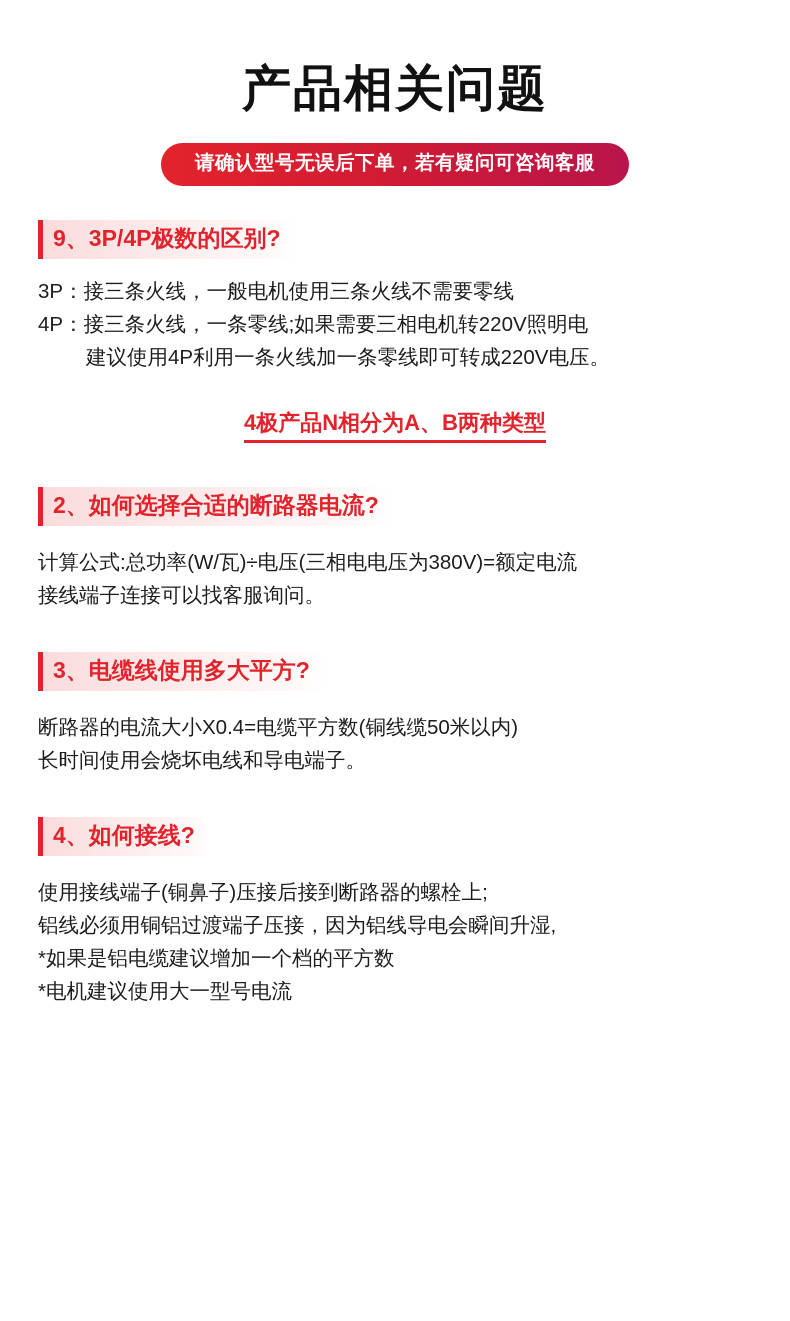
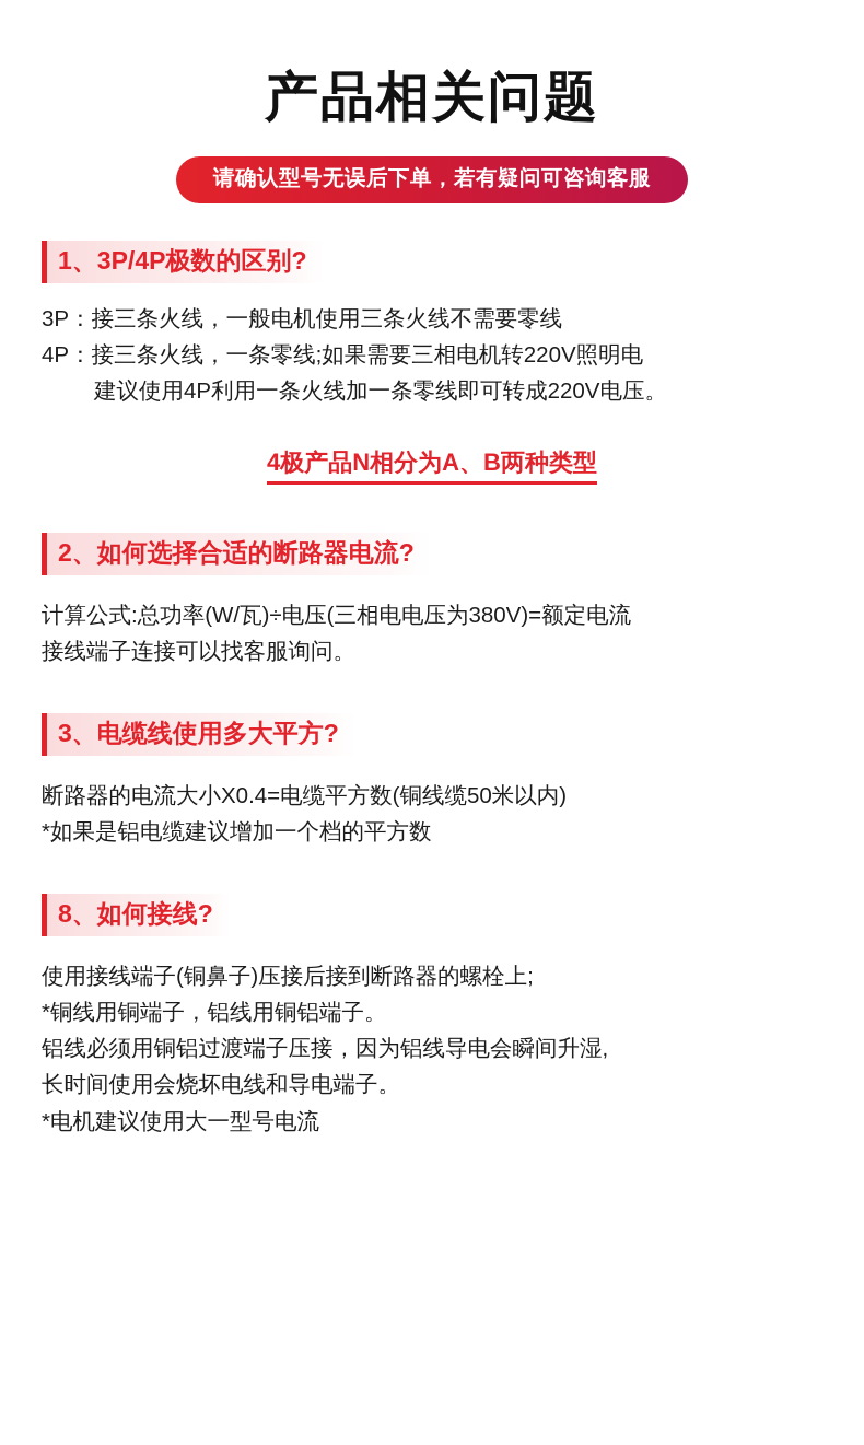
  产品相关问题
  请确认型号无误后下单，若有疑问可咨询客服
- 9、3P/4P极数的区别?
+ 1、3P/4P极数的区别?
  3P：接三条火线，一般电机使用三条火线不需要零线
  4P：接三条火线，一条零线;如果需要三相电机转220V照明电
  建议使用4P利用一条火线加一条零线即可转成220V电压。
  4极产品N相分为A、B两种类型
  2、如何选择合适的断路器电流?
  计算公式:总功率(W/瓦)÷电压(三相电电压为380V)=额定电流
  接线端子连接可以找客服询问。
  3、电缆线使用多大平方?
  断路器的电流大小X0.4=电缆平方数(铜线缆50米以内)
- 长时间使用会烧坏电线和导电端子。
+ *如果是铝电缆建议增加一个档的平方数
- 4、如何接线?
+ 8、如何接线?
  使用接线端子(铜鼻子)压接后接到断路器的螺栓上;
+ *铜线用铜端子，铝线用铜铝端子。
  铝线必须用铜铝过渡端子压接，因为铝线导电会瞬间升湿,
- *如果是铝电缆建议增加一个档的平方数
+ 长时间使用会烧坏电线和导电端子。
  *电机建议使用大一型号电流
